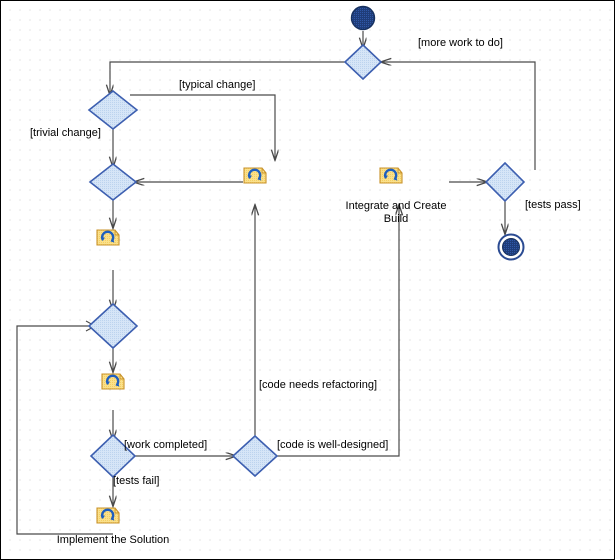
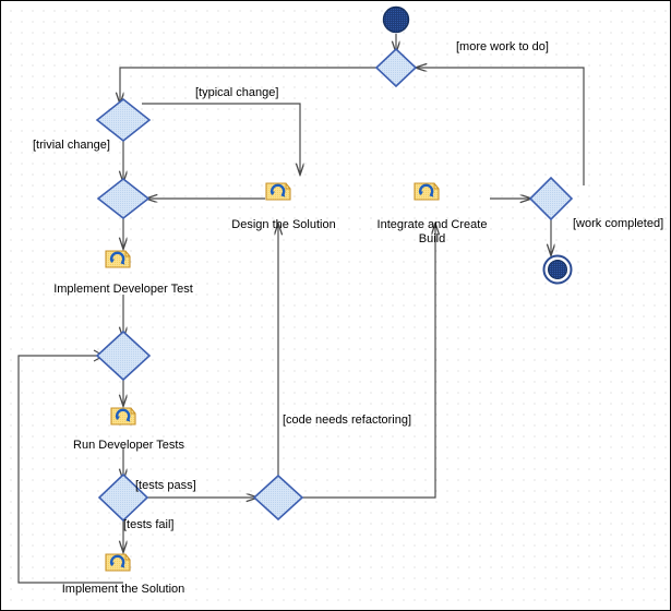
+ Design the Solution
  Integrate and Create
  Build
+ Implement Developer Test
+ Run Developer Tests
  Implement the Solution
  [more work to do]
  [typical change]
  [trivial change]
- [tests pass]
+ [work completed]
  [code needs refactoring]
- [work completed]
+ [tests pass]
- [code is well-designed]
  [tests fail]
